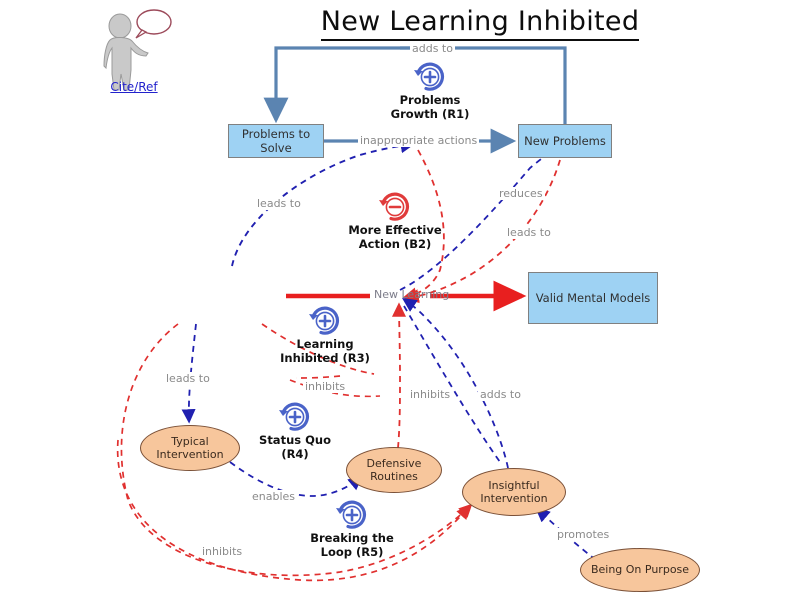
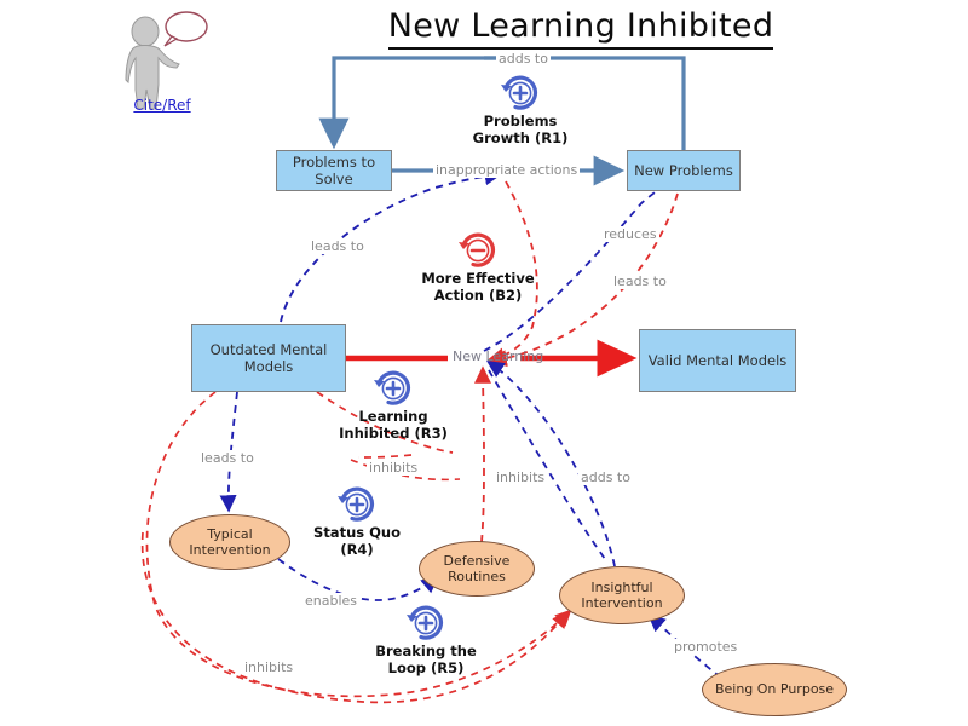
  Cite/Ref
  New Learning Inhibited
  Problems to
  Solve
  New Problems
+ Outdated Mental
+ Models
  Valid Mental Models
  Typical
  Intervention
  Defensive
  Routines
  Insightful
  Intervention
  Being On Purpose
  New Learning
  Problems
  Growth (R1)
  More Effective
  Action (B2)
  Learning
  Inhibited (R3)
  Status Quo
  (R4)
  Breaking the
  Loop (R5)
  adds to
  inappropriate actions
  leads to
  reduces
  leads to
  leads to
  inhibits
  inhibits
  adds to
  enables
  inhibits
  promotes
